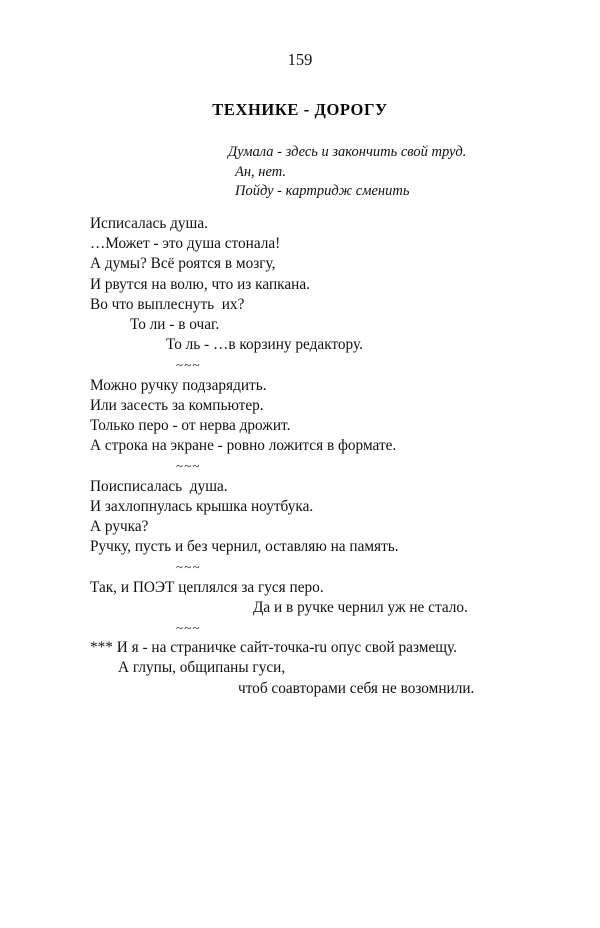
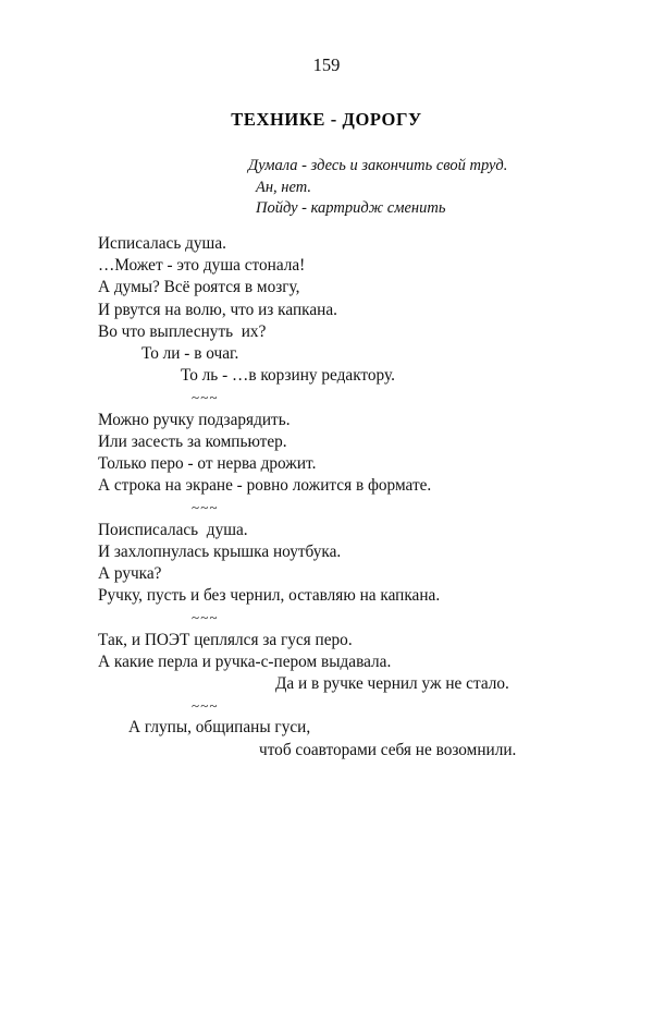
  159
  ТЕХНИКЕ - ДОРОГУ
  Думала - здесь и закончить свой труд.
  Ан, нет.
  Пойду - картридж сменить
  Исписалась душа.
  …Может - это душа стонала!
  А думы? Всё роятся в мозгу,
  И рвутся на волю, что из капкана.
  Во что выплеснуть их?
  То ли - в очаг.
  То ль - …в корзину редактору.
  ~~~
  Можно ручку подзарядить.
  Или засесть за компьютер.
  Только перо - от нерва дрожит.
  А строка на экране - ровно ложится в формате.
  ~~~
  Поисписалась душа.
  И захлопнулась крышка ноутбука.
  А ручка?
- Ручку, пусть и без чернил, оставляю на память.
+ Ручку, пусть и без чернил, оставляю на капкана.
  ~~~
  Так, и ПОЭТ цеплялся за гуся перо.
+ А какие перла и ручка-с-пером выдавала.
  Да и в ручке чернил уж не стало.
  ~~~
- *** И я - на страничке сайт-точка-ru опус свой размещу.
  А глупы, общипаны гуси,
  чтоб соавторами себя не возомнили.
